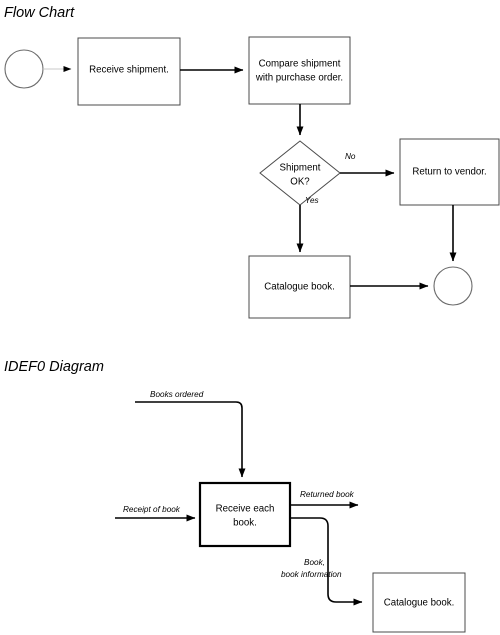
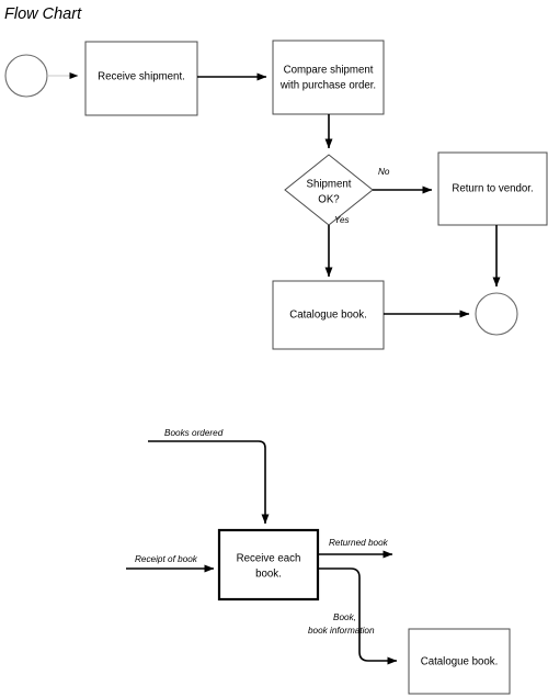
  Flow Chart
  Receive shipment.
  Compare shipment
  with purchase order.
  Shipment
  OK?
  No
  Return to vendor.
  Yes
  Catalogue book.
- IDEF0 Diagram
  Books ordered
  Receipt of book
  Receive each
  book.
  Returned book
  Book,
  book information
  Catalogue book.
